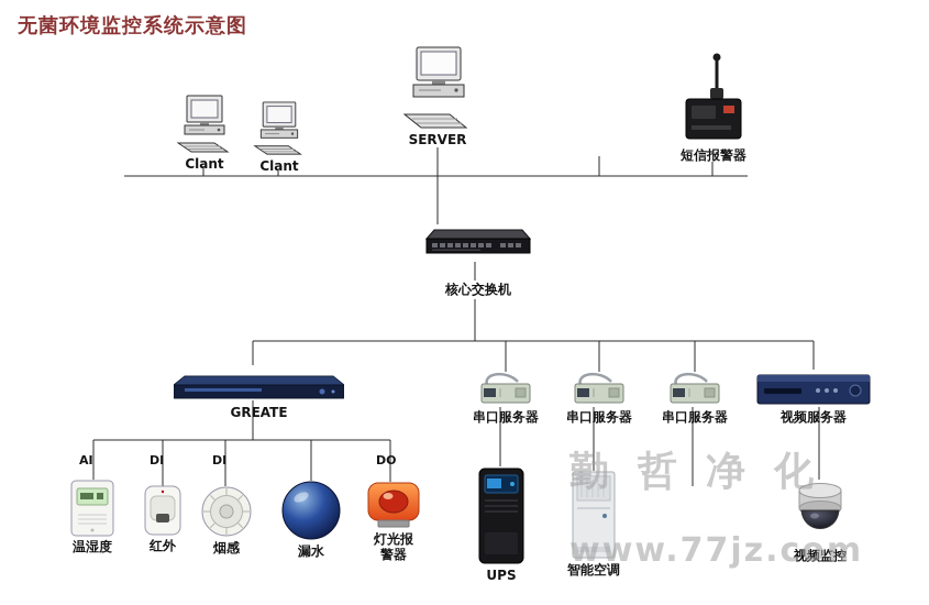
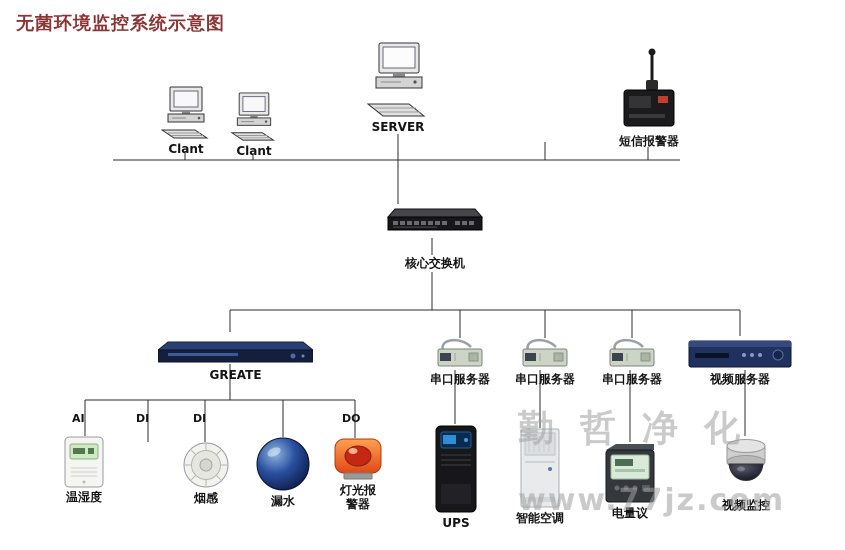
  无菌环境监控系统示意图
  Clant
  Clant
  SERVER
  短信报警器
  核心交换机
  GREATE
  串口服务器
  串口服务器
  串口服务器
  视频服务器
  AI
  DI
  DI
  DO
  温湿度
- 红外
  烟感
  漏水
  灯光报警器
  UPS
  智能空调
+ 电量议
  视频监控
  勤哲净化
  www.77jz.com
